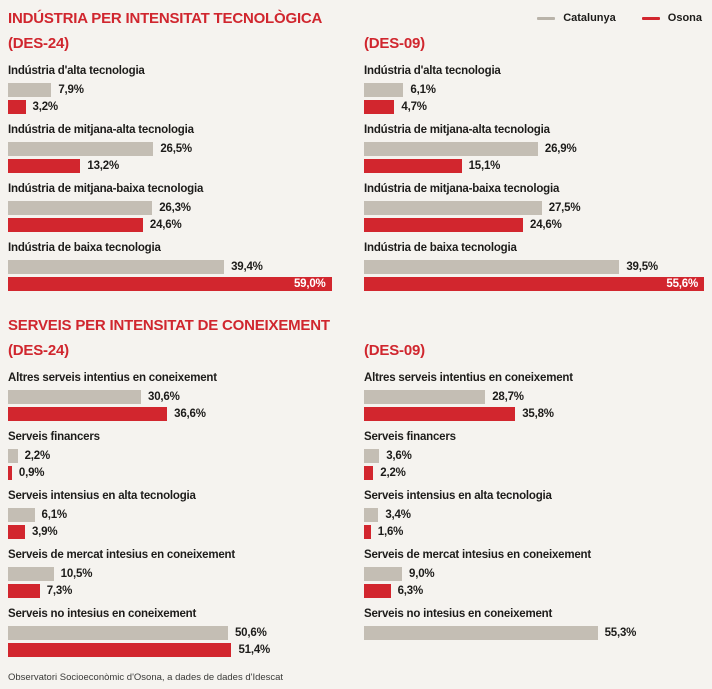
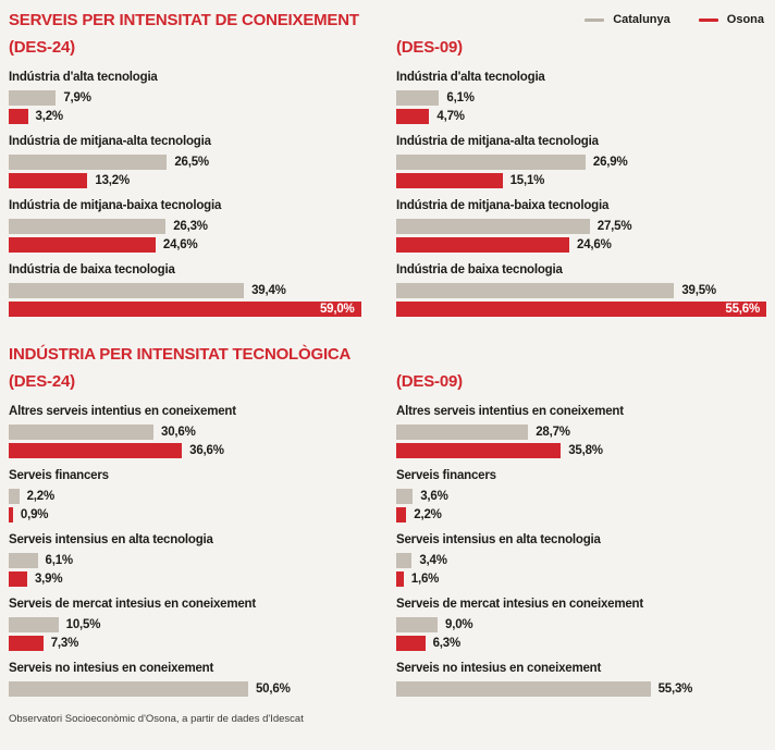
- INDÚSTRIA PER INTENSITAT TECNOLÒGICA
+ SERVEIS PER INTENSITAT DE CONEIXEMENT
  Catalunya
  Osona
  (DES-24)
  Indústria d'alta tecnologia
  7,9%
  3,2%
  Indústria de mitjana-alta tecnologia
  26,5%
  13,2%
  Indústria de mitjana-baixa tecnologia
  26,3%
  24,6%
  Indústria de baixa tecnologia
  39,4%
  59,0%
  (DES-09)
  Indústria d'alta tecnologia
  6,1%
  4,7%
  Indústria de mitjana-alta tecnologia
  26,9%
  15,1%
  Indústria de mitjana-baixa tecnologia
  27,5%
  24,6%
  Indústria de baixa tecnologia
  39,5%
  55,6%
- SERVEIS PER INTENSITAT DE CONEIXEMENT
+ INDÚSTRIA PER INTENSITAT TECNOLÒGICA
  (DES-24)
  Altres serveis intentius en coneixement
  30,6%
  36,6%
  Serveis financers
  2,2%
  0,9%
  Serveis intensius en alta tecnologia
  6,1%
  3,9%
  Serveis de mercat intesius en coneixement
  10,5%
  7,3%
  Serveis no intesius en coneixement
  50,6%
- 51,4%
  (DES-09)
  Altres serveis intentius en coneixement
  28,7%
  35,8%
  Serveis financers
  3,6%
  2,2%
  Serveis intensius en alta tecnologia
  3,4%
  1,6%
  Serveis de mercat intesius en coneixement
  9,0%
  6,3%
  Serveis no intesius en coneixement
  55,3%
- Observatori Socioeconòmic d'Osona, a dades de dades d'Idescat
+ Observatori Socioeconòmic d'Osona, a partir de dades d'Idescat
